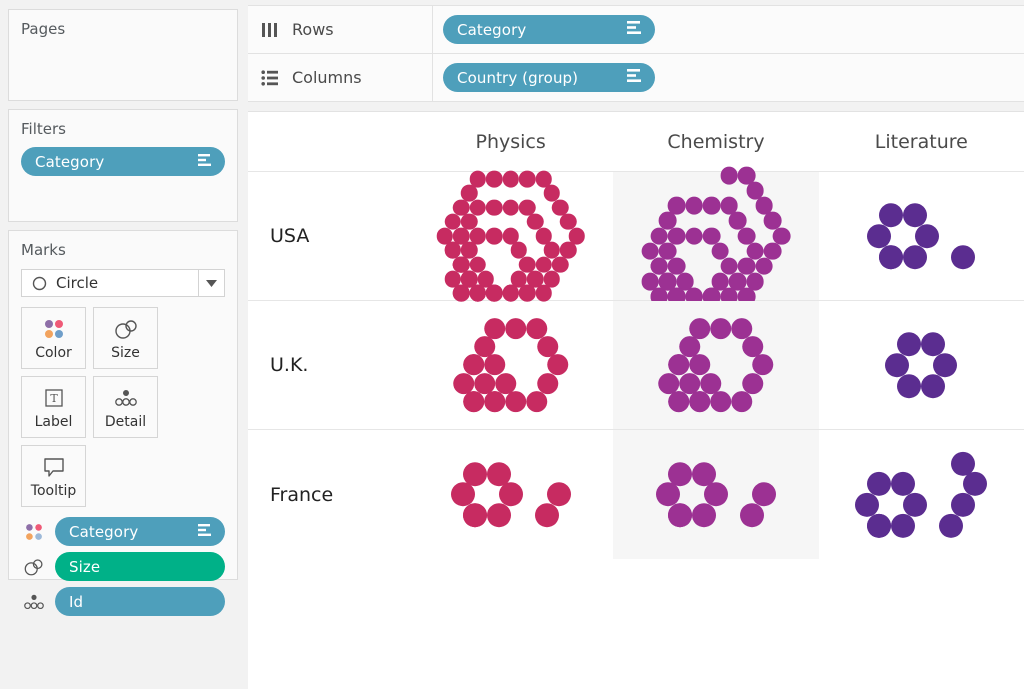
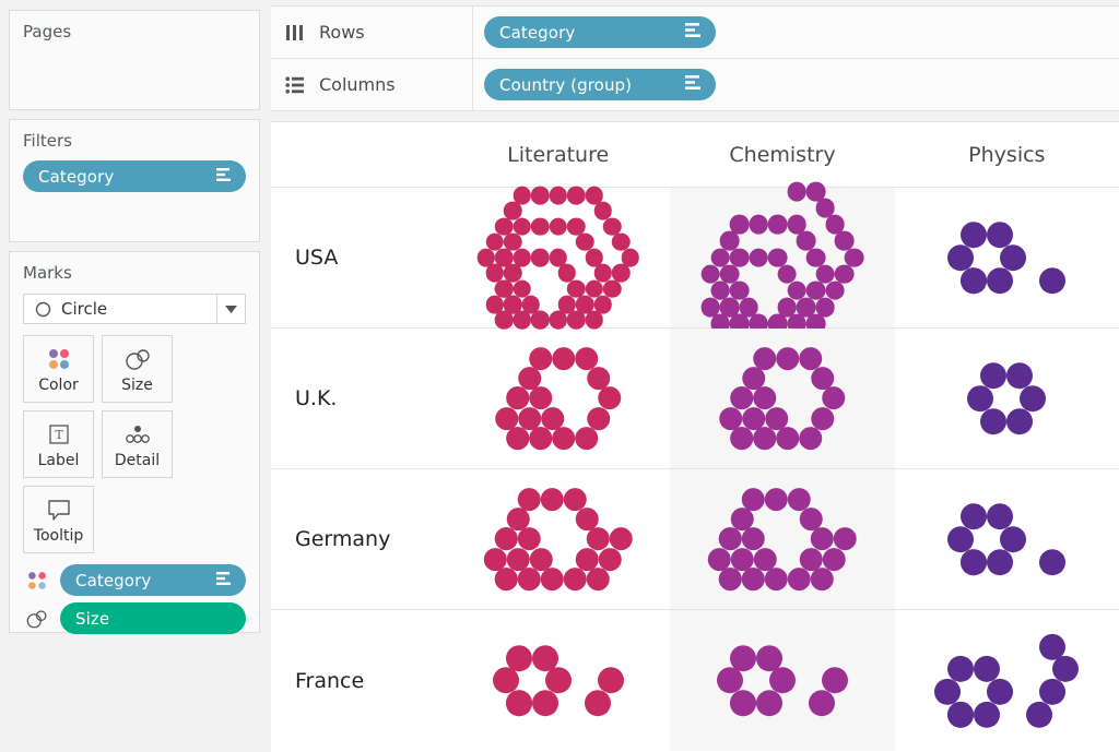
  Pages
  Filters
  Category
  Marks
  Circle
  Color
  Size
  T
  Label
  Detail
  Tooltip
  Category
  Size
- Id
  Rows
  Category
  Columns
  Country (group)
- Physics
+ Literature
  Chemistry
- Literature
+ Physics
  USA
  U.K.
+ Germany
  France
